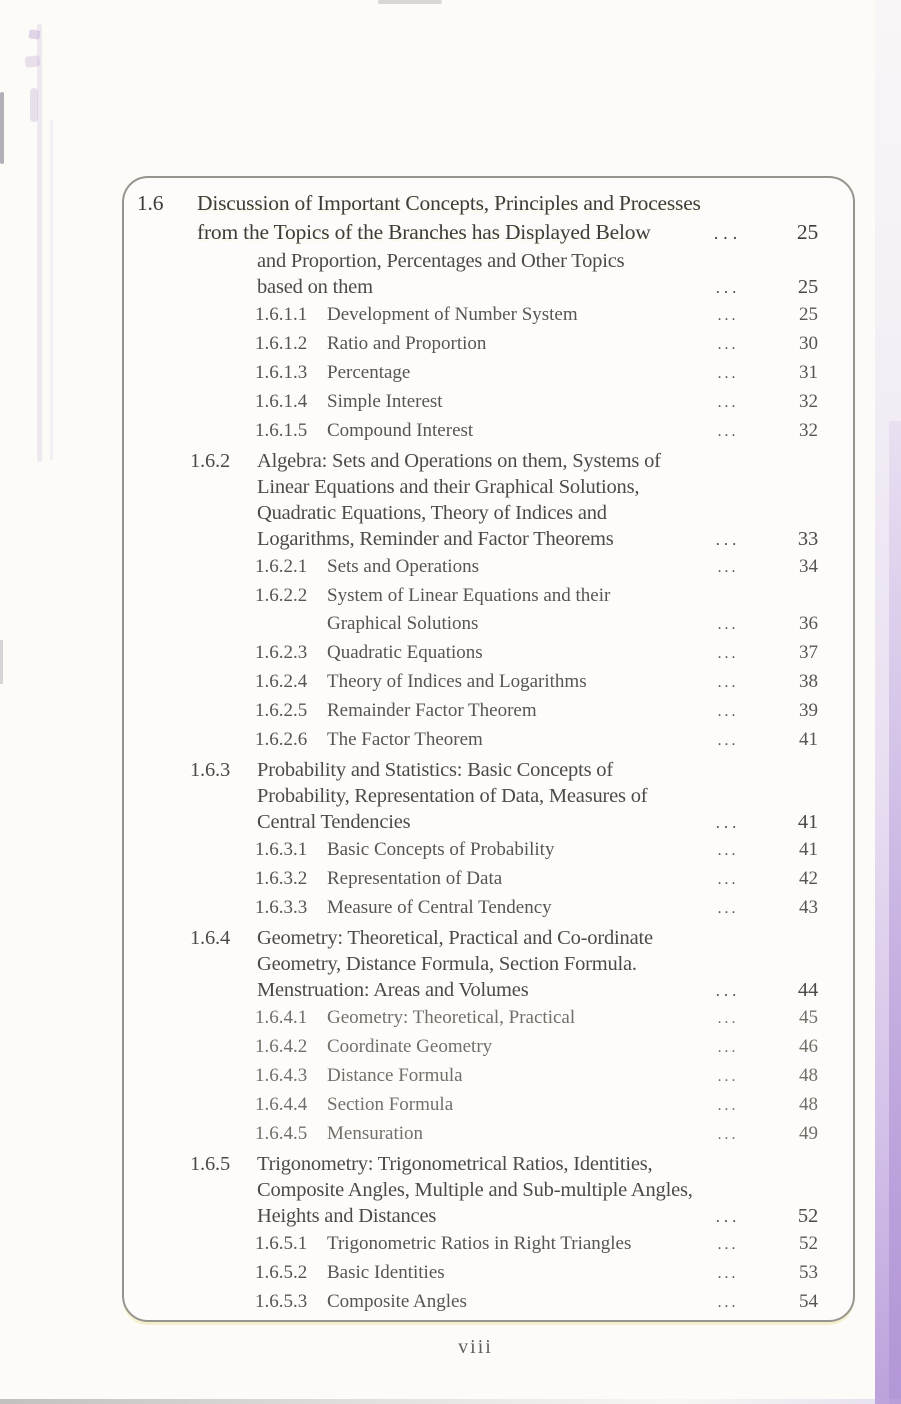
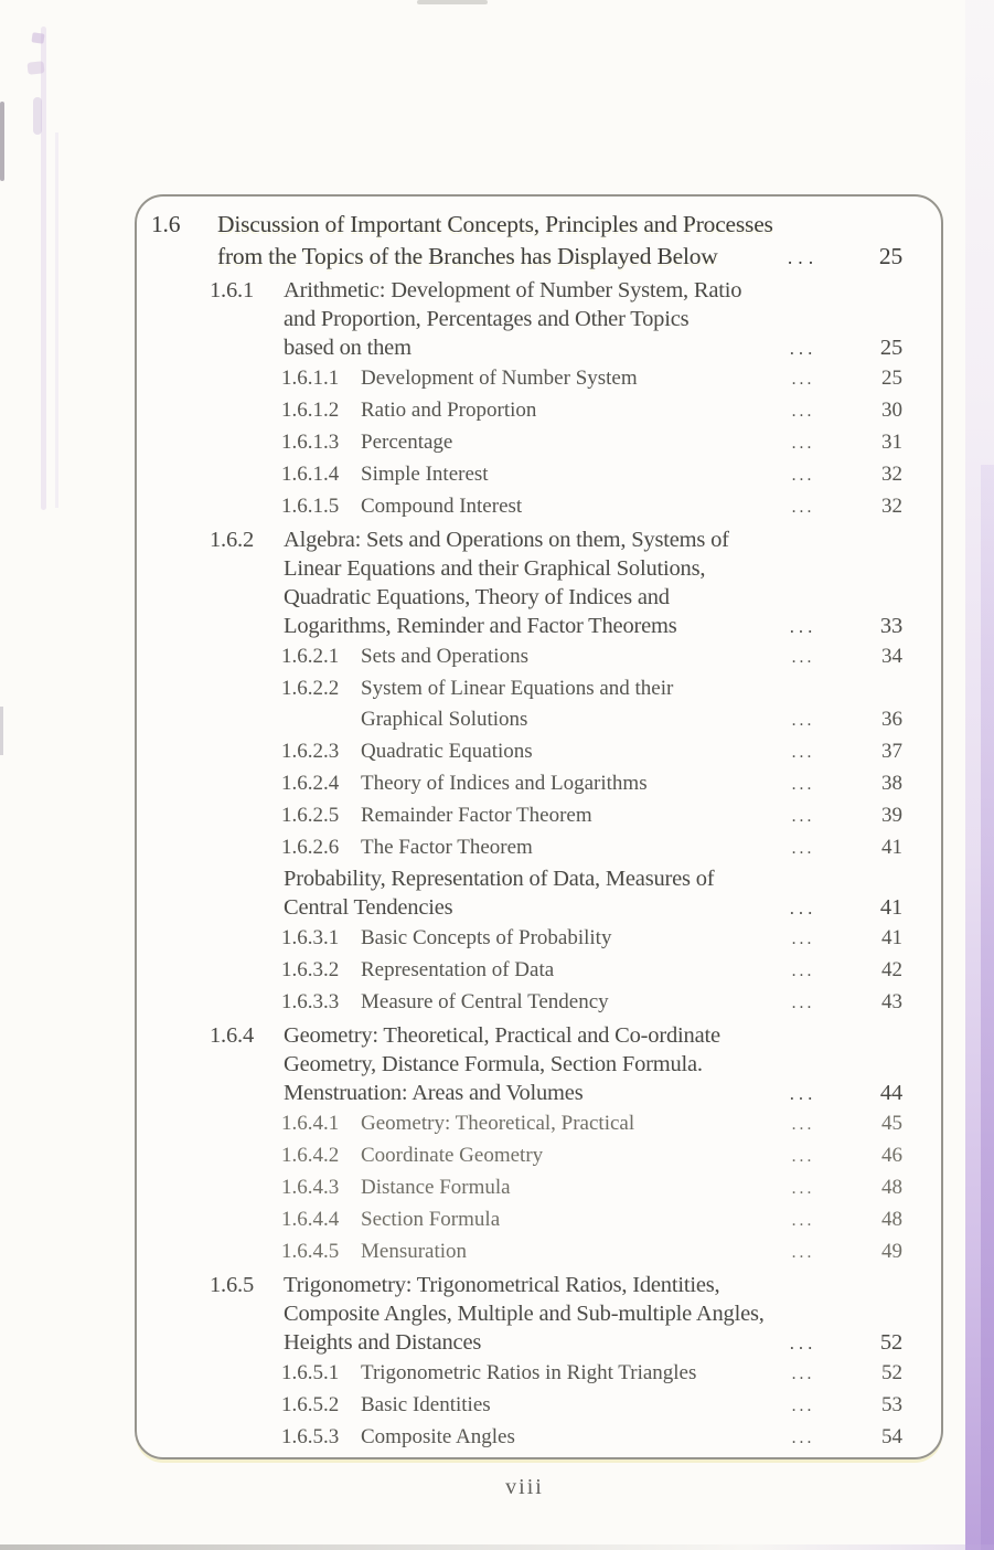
  1.6
  Discussion of Important Concepts, Principles and Processes
  from the Topics of the Branches has Displayed Below
  ...
  25
+ 1.6.1
+ Arithmetic: Development of Number System, Ratio
  and Proportion, Percentages and Other Topics
  based on them
  ...
  25
  1.6.1.1
  Development of Number System
  ...
  25
  1.6.1.2
  Ratio and Proportion
  ...
  30
  1.6.1.3
  Percentage
  ...
  31
  1.6.1.4
  Simple Interest
  ...
  32
  1.6.1.5
  Compound Interest
  ...
  32
  1.6.2
  Algebra: Sets and Operations on them, Systems of
  Linear Equations and their Graphical Solutions,
  Quadratic Equations, Theory of Indices and
  Logarithms, Reminder and Factor Theorems
  ...
  33
  1.6.2.1
  Sets and Operations
  ...
  34
  1.6.2.2
  System of Linear Equations and their
  Graphical Solutions
  ...
  36
  1.6.2.3
  Quadratic Equations
  ...
  37
  1.6.2.4
  Theory of Indices and Logarithms
  ...
  38
  1.6.2.5
  Remainder Factor Theorem
  ...
  39
  1.6.2.6
  The Factor Theorem
  ...
  41
- 1.6.3
- Probability and Statistics: Basic Concepts of
  Probability, Representation of Data, Measures of
  Central Tendencies
  ...
  41
  1.6.3.1
  Basic Concepts of Probability
  ...
  41
  1.6.3.2
  Representation of Data
  ...
  42
  1.6.3.3
  Measure of Central Tendency
  ...
  43
  1.6.4
  Geometry: Theoretical, Practical and Co-ordinate
  Geometry, Distance Formula, Section Formula.
  Menstruation: Areas and Volumes
  ...
  44
  1.6.4.1
  Geometry: Theoretical, Practical
  ...
  45
  1.6.4.2
  Coordinate Geometry
  ...
  46
  1.6.4.3
  Distance Formula
  ...
  48
  1.6.4.4
  Section Formula
  ...
  48
  1.6.4.5
  Mensuration
  ...
  49
  1.6.5
  Trigonometry: Trigonometrical Ratios, Identities,
  Composite Angles, Multiple and Sub-multiple Angles,
  Heights and Distances
  ...
  52
  1.6.5.1
  Trigonometric Ratios in Right Triangles
  ...
  52
  1.6.5.2
  Basic Identities
  ...
  53
  1.6.5.3
  Composite Angles
  ...
  54
  viii
